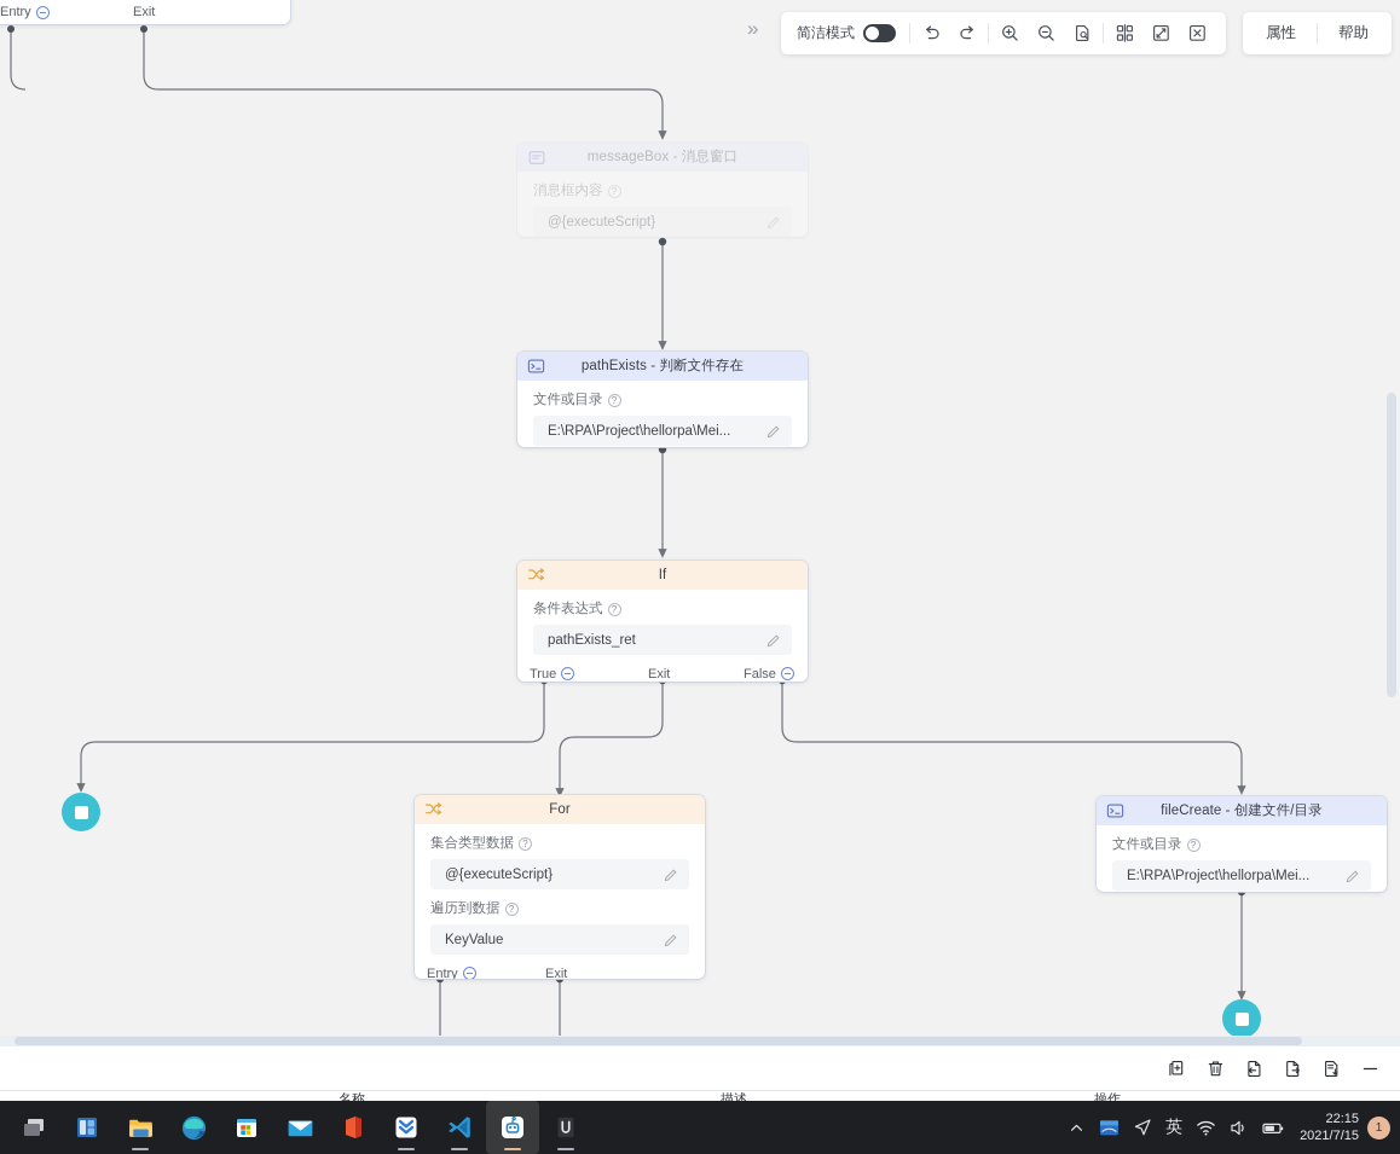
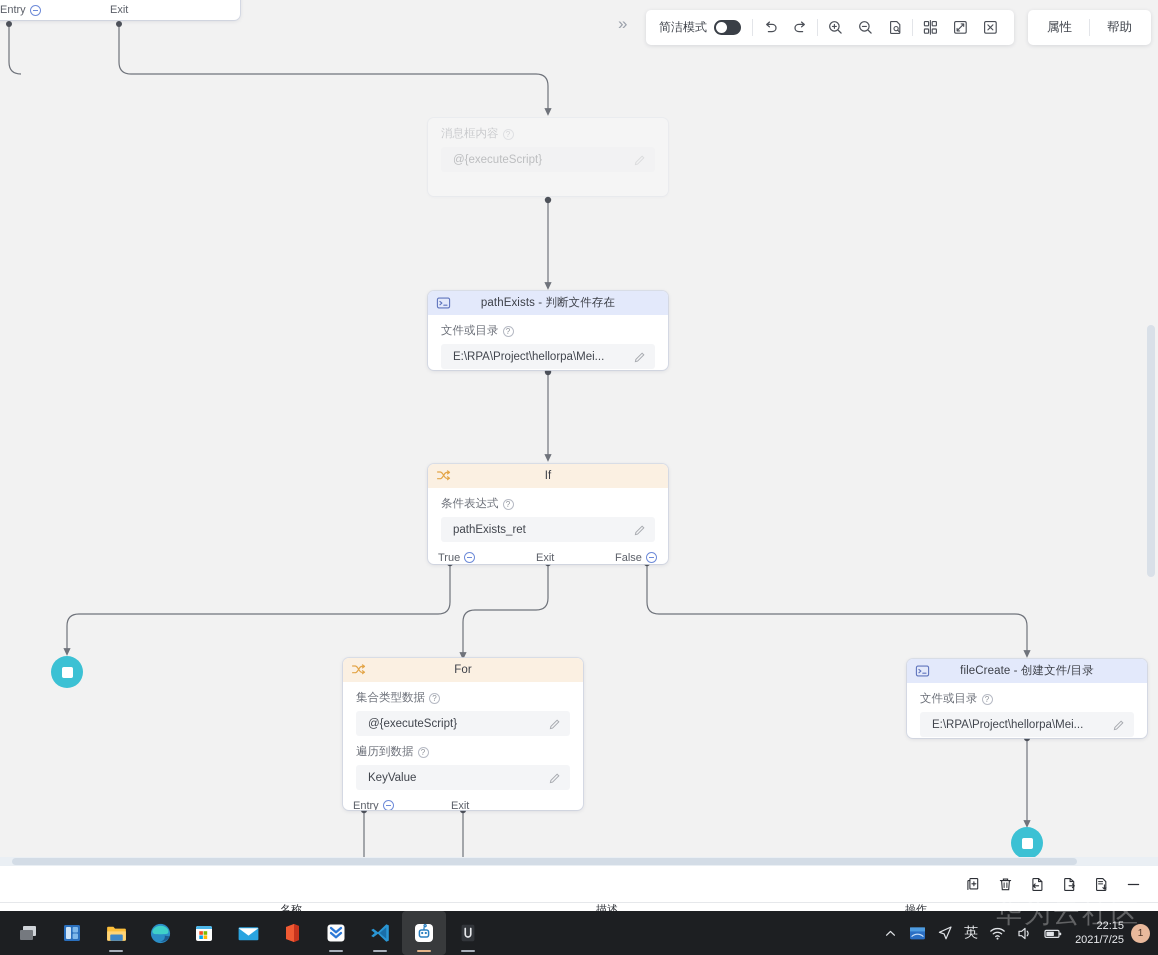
  Entry
  Exit
- messageBox - 消息窗口
  消息框内容
  ?
  @{executeScript}
  pathExists - 判断文件存在
  文件或目录
  ?
  E:\RPA\Project\hellorpa\Mei...
  If
  条件表达式
  ?
  pathExists_ret
  True
  Exit
  False
  For
  集合类型数据
  ?
  @{executeScript}
  遍历到数据
  ?
  KeyValue
  Entry
  Exit
  fileCreate - 创建文件/目录
  文件或目录
  ?
  E:\RPA\Project\hellorpa\Mei...
  »
  简洁模式
  属性
  帮助
  名称
  描述
  操作
  英
  22:15
- 2021/7/15
+ 2021/7/25
  1
+ 华为云社区
